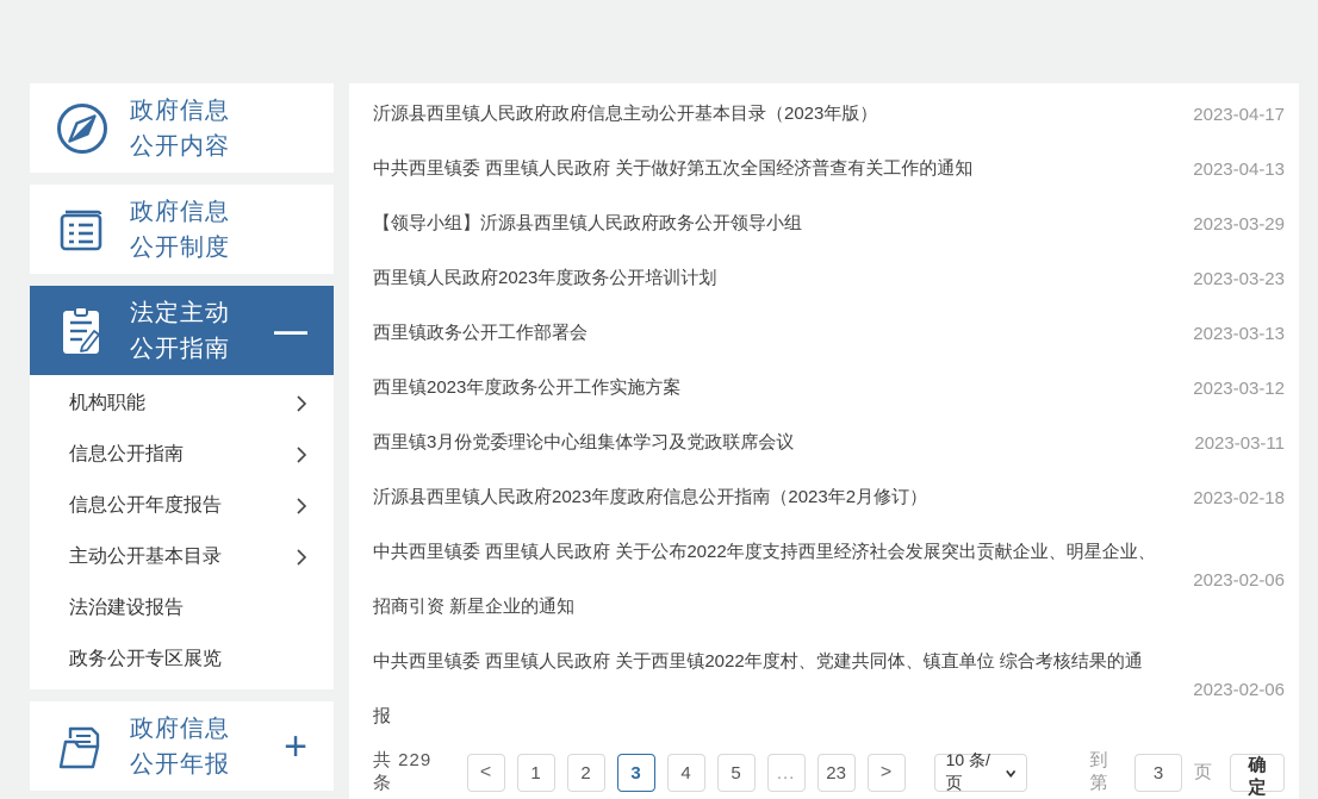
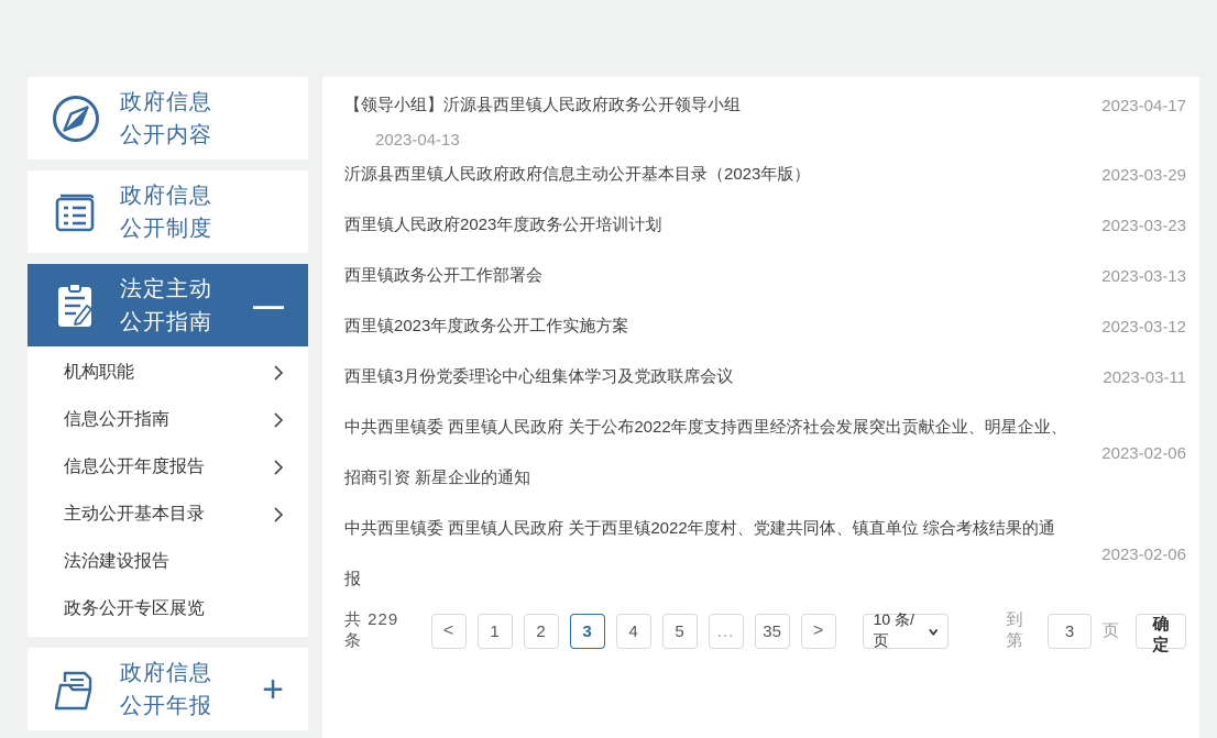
  政府信息
  公开内容
  政府信息
  公开制度
  法定主动
  公开指南
  —
  机构职能
  信息公开指南
  信息公开年度报告
  主动公开基本目录
  法治建设报告
  政务公开专区展览
  政府信息
  公开年报
  +
- 沂源县西里镇人民政府政府信息主动公开基本目录（2023年版）
+ 【领导小组】沂源县西里镇人民政府政务公开领导小组
  2023-04-17
- 中共西里镇委 西里镇人民政府 关于做好第五次全国经济普查有关工作的通知
  2023-04-13
- 【领导小组】沂源县西里镇人民政府政务公开领导小组
+ 沂源县西里镇人民政府政府信息主动公开基本目录（2023年版）
  2023-03-29
  西里镇人民政府2023年度政务公开培训计划
  2023-03-23
  西里镇政务公开工作部署会
  2023-03-13
  西里镇2023年度政务公开工作实施方案
  2023-03-12
  西里镇3月份党委理论中心组集体学习及党政联席会议
  2023-03-11
- 沂源县西里镇人民政府2023年度政府信息公开指南（2023年2月修订）
- 2023-02-18
  中共西里镇委 西里镇人民政府 关于公布2022年度支持西里经济社会发展突出贡献企业、明星企业、招商引资 新星企业的通知
  2023-02-06
  中共西里镇委 西里镇人民政府 关于西里镇2022年度村、党建共同体、镇直单位 综合考核结果的通报
  2023-02-06
  共 229 条
  <
  1
  2
  3
  4
  5
  ...
- 23
+ 35
  >
  10 条/页
  到第
  3
  页
  确定
